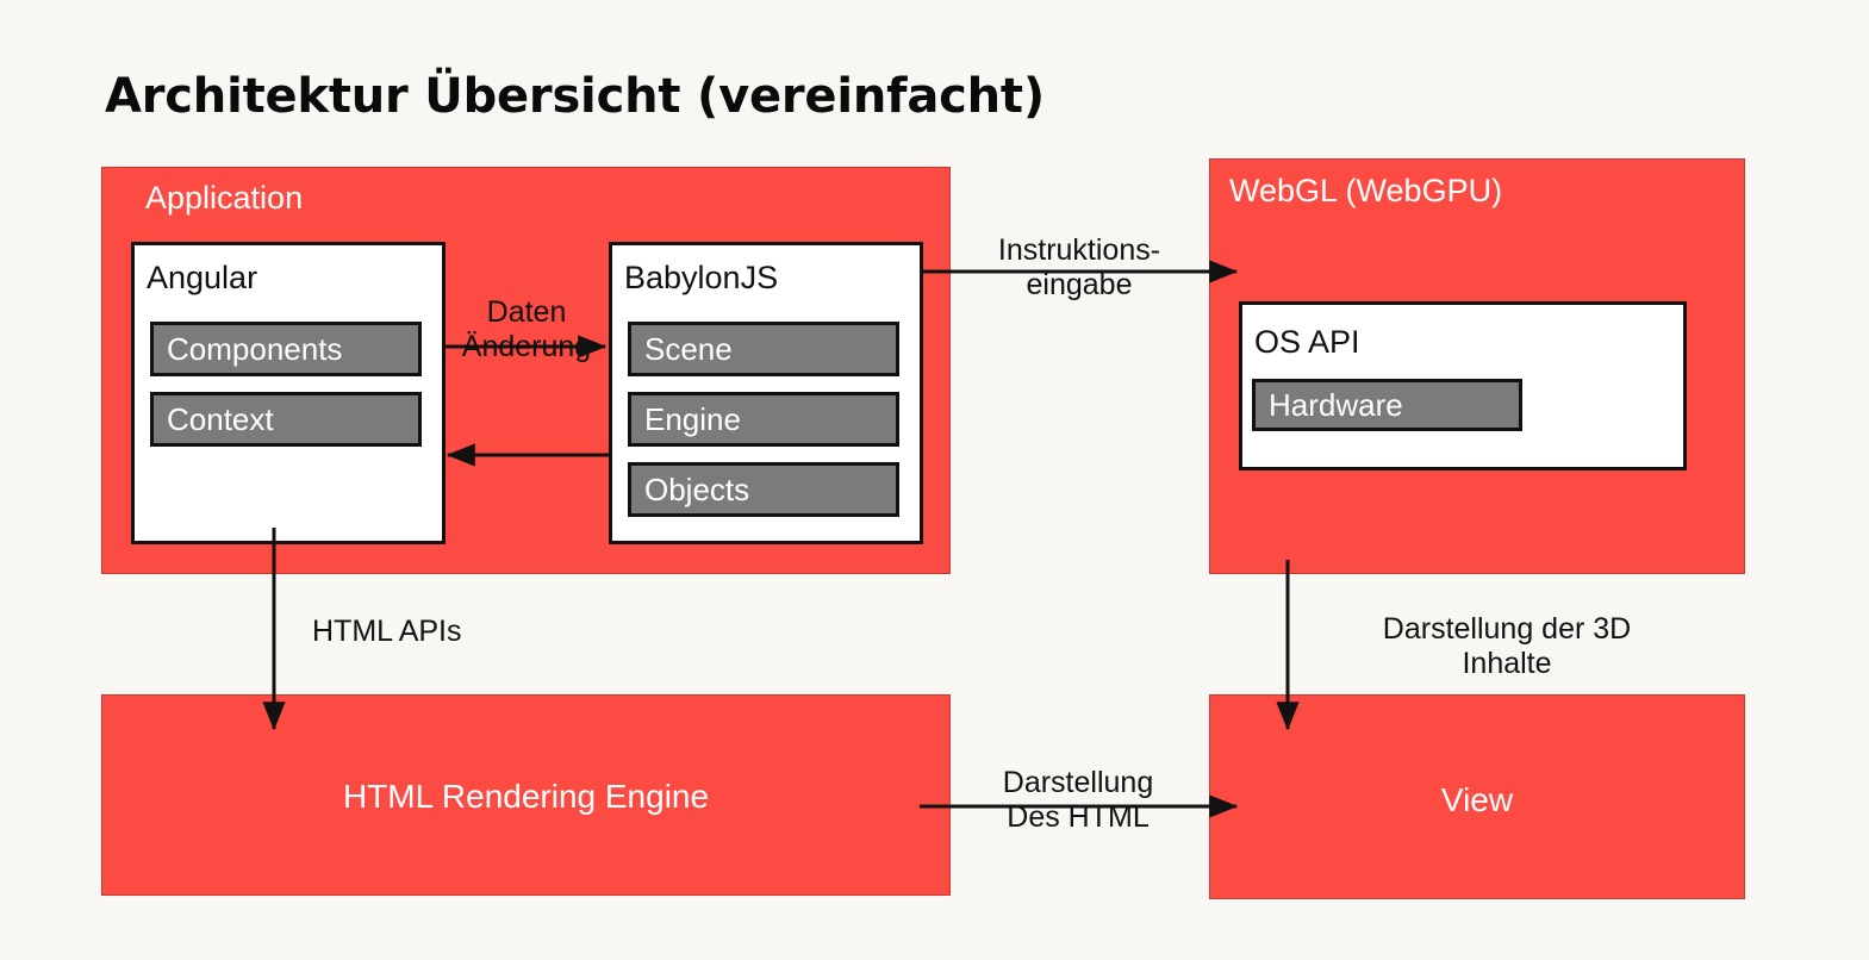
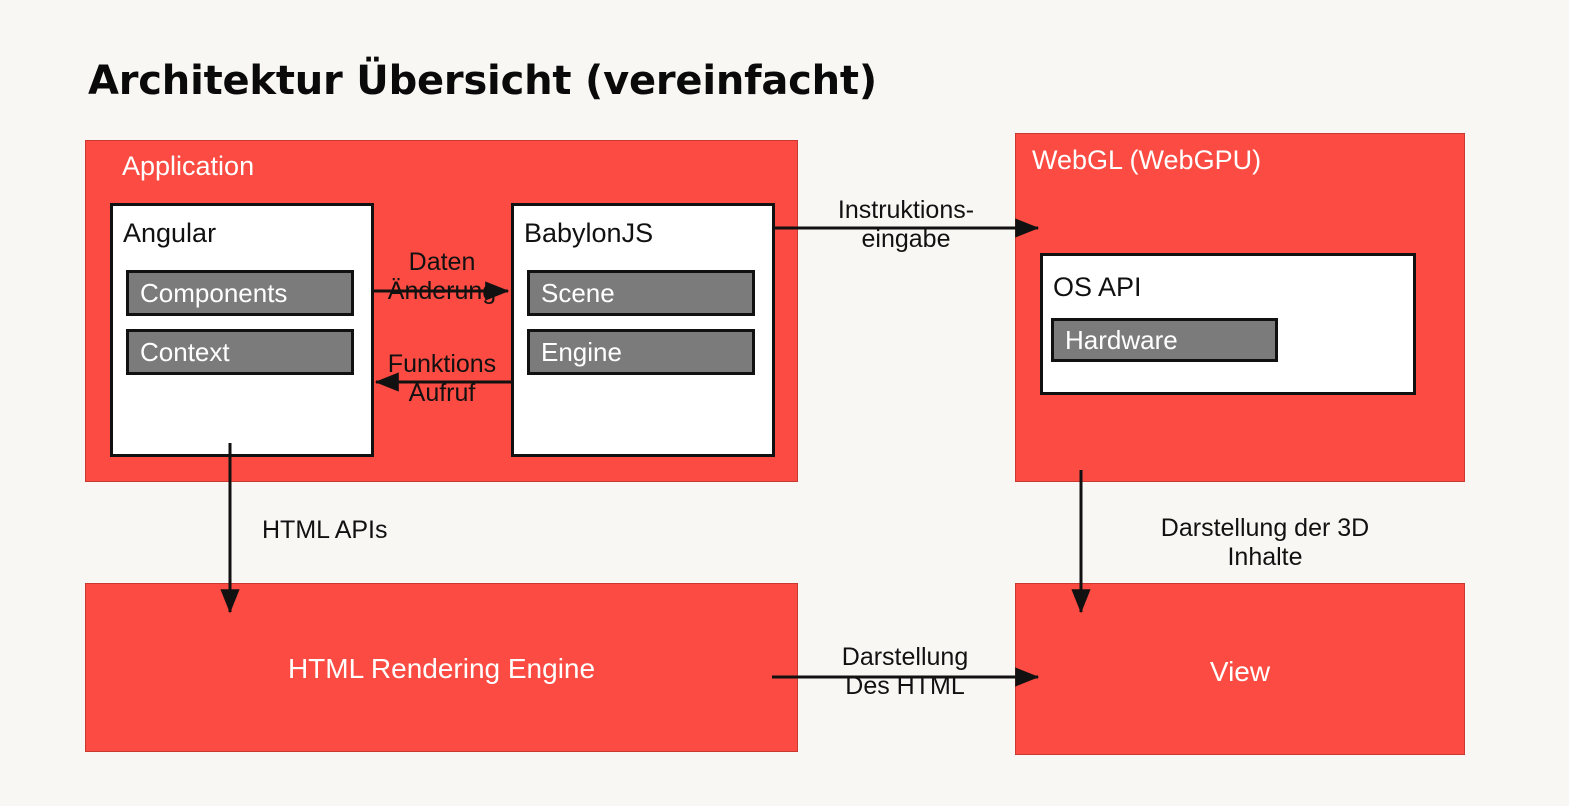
  Architektur Übersicht (vereinfacht)
  Application
  Angular
  Components
  Context
  BabylonJS
  Scene
  Engine
- Objects
  WebGL (WebGPU)
  OS API
  Hardware
  HTML Rendering Engine
  View
  Daten
+ Funktions
+ Aufruf
  Instruktions-
  eingabe
  HTML APIs
  Darstellung der 3D
  Inhalte
  Darstellung
  Des HTML
